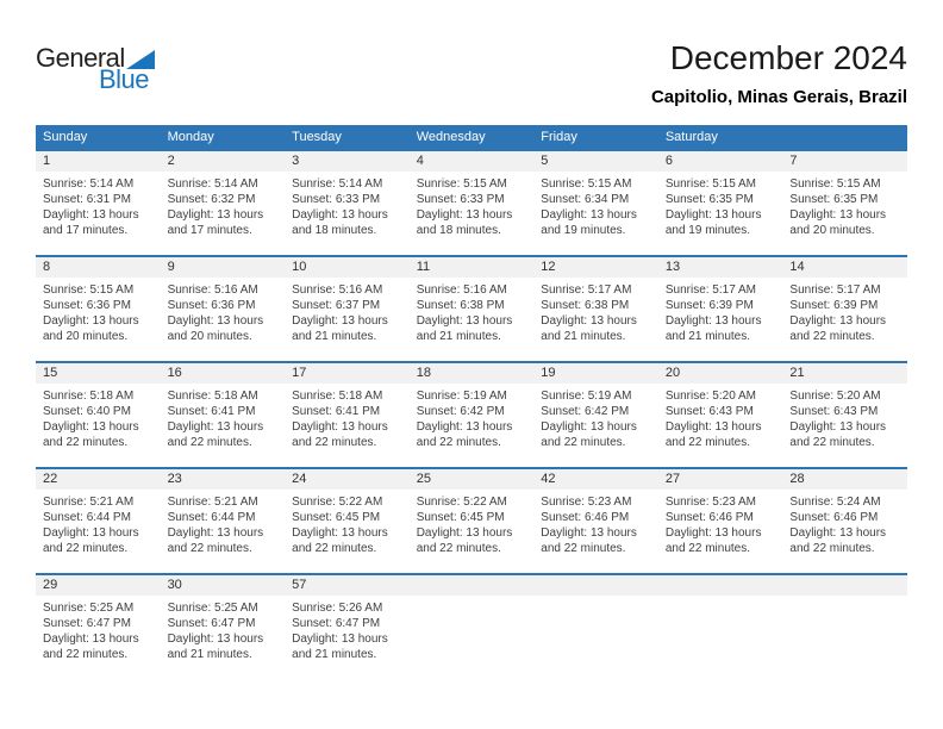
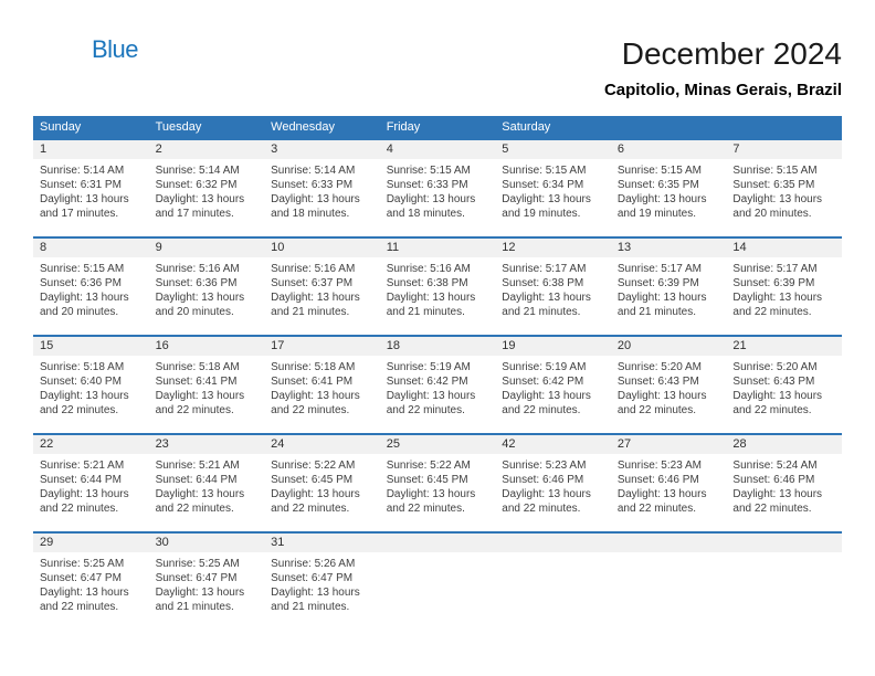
- General
  Blue
  December 2024
  Capitolio, Minas Gerais, Brazil
  Sunday
- Monday
  Tuesday
  Wednesday
  Friday
  Saturday
  1
  Sunrise: 5:14 AM
  Sunset: 6:31 PM
  Daylight: 13 hours and 17 minutes.
  2
  Sunrise: 5:14 AM
  Sunset: 6:32 PM
  Daylight: 13 hours and 17 minutes.
  3
  Sunrise: 5:14 AM
  Sunset: 6:33 PM
  Daylight: 13 hours and 18 minutes.
  4
  Sunrise: 5:15 AM
  Sunset: 6:33 PM
  Daylight: 13 hours and 18 minutes.
  5
  Sunrise: 5:15 AM
  Sunset: 6:34 PM
  Daylight: 13 hours and 19 minutes.
  6
  Sunrise: 5:15 AM
  Sunset: 6:35 PM
  Daylight: 13 hours and 19 minutes.
  7
  Sunrise: 5:15 AM
  Sunset: 6:35 PM
  Daylight: 13 hours and 20 minutes.
  8
  Sunrise: 5:15 AM
  Sunset: 6:36 PM
  Daylight: 13 hours and 20 minutes.
  9
  Sunrise: 5:16 AM
  Sunset: 6:36 PM
  Daylight: 13 hours and 20 minutes.
  10
  Sunrise: 5:16 AM
  Sunset: 6:37 PM
  Daylight: 13 hours and 21 minutes.
  11
  Sunrise: 5:16 AM
  Sunset: 6:38 PM
  Daylight: 13 hours and 21 minutes.
  12
  Sunrise: 5:17 AM
  Sunset: 6:38 PM
  Daylight: 13 hours and 21 minutes.
  13
  Sunrise: 5:17 AM
  Sunset: 6:39 PM
  Daylight: 13 hours and 21 minutes.
  14
  Sunrise: 5:17 AM
  Sunset: 6:39 PM
  Daylight: 13 hours and 22 minutes.
  15
  Sunrise: 5:18 AM
  Sunset: 6:40 PM
  Daylight: 13 hours and 22 minutes.
  16
  Sunrise: 5:18 AM
  Sunset: 6:41 PM
  Daylight: 13 hours and 22 minutes.
  17
  Sunrise: 5:18 AM
  Sunset: 6:41 PM
  Daylight: 13 hours and 22 minutes.
  18
  Sunrise: 5:19 AM
  Sunset: 6:42 PM
  Daylight: 13 hours and 22 minutes.
  19
  Sunrise: 5:19 AM
  Sunset: 6:42 PM
  Daylight: 13 hours and 22 minutes.
  20
  Sunrise: 5:20 AM
  Sunset: 6:43 PM
  Daylight: 13 hours and 22 minutes.
  21
  Sunrise: 5:20 AM
  Sunset: 6:43 PM
  Daylight: 13 hours and 22 minutes.
  22
  Sunrise: 5:21 AM
  Sunset: 6:44 PM
  Daylight: 13 hours and 22 minutes.
  23
  Sunrise: 5:21 AM
  Sunset: 6:44 PM
  Daylight: 13 hours and 22 minutes.
  24
  Sunrise: 5:22 AM
  Sunset: 6:45 PM
  Daylight: 13 hours and 22 minutes.
  25
  Sunrise: 5:22 AM
  Sunset: 6:45 PM
  Daylight: 13 hours and 22 minutes.
  42
  Sunrise: 5:23 AM
  Sunset: 6:46 PM
  Daylight: 13 hours and 22 minutes.
  27
  Sunrise: 5:23 AM
  Sunset: 6:46 PM
  Daylight: 13 hours and 22 minutes.
  28
  Sunrise: 5:24 AM
  Sunset: 6:46 PM
  Daylight: 13 hours and 22 minutes.
  29
  Sunrise: 5:25 AM
  Sunset: 6:47 PM
  Daylight: 13 hours and 22 minutes.
  30
  Sunrise: 5:25 AM
  Sunset: 6:47 PM
  Daylight: 13 hours and 21 minutes.
- 57
+ 31
  Sunrise: 5:26 AM
  Sunset: 6:47 PM
  Daylight: 13 hours and 21 minutes.
